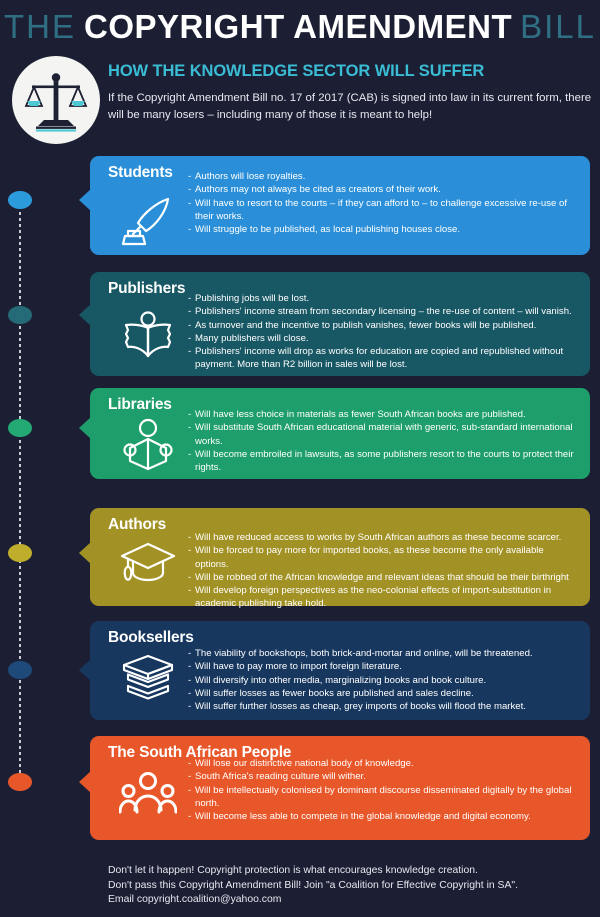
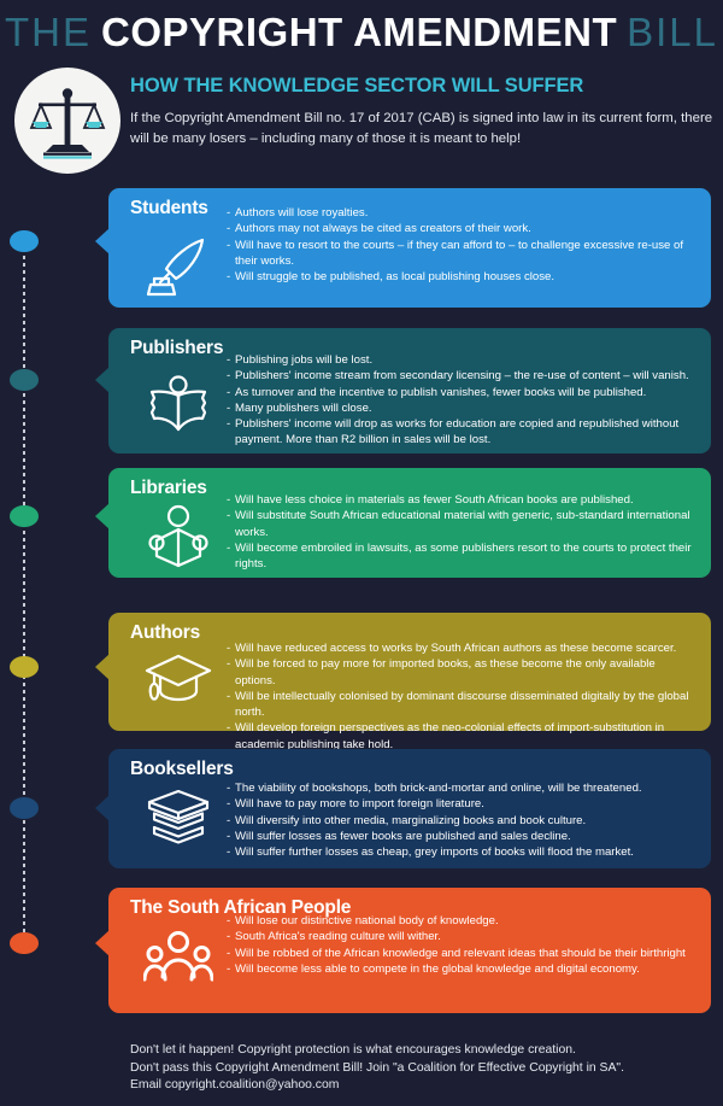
  THE
  COPYRIGHT AMENDMENT
  BILL
  HOW THE KNOWLEDGE SECTOR WILL SUFFER
  If the Copyright Amendment Bill no. 17 of 2017 (CAB) is signed into law in its current form, there will be many losers – including many of those it is meant to help!
  Students
  Authors will lose royalties.
  Authors may not always be cited as creators of their work.
  Will have to resort to the courts – if they can afford to – to challenge excessive re-use of their works.
  Will struggle to be published, as local publishing houses close.
  Publishers
  Publishing jobs will be lost.
  Publishers' income stream from secondary licensing – the re-use of content – will vanish.
  As turnover and the incentive to publish vanishes, fewer books will be published.
  Many publishers will close.
  Publishers' income will drop as works for education are copied and republished without payment. More than R2 billion in sales will be lost.
  Libraries
  Will have less choice in materials as fewer South African books are published.
  Will substitute South African educational material with generic, sub-standard international works.
  Will become embroiled in lawsuits, as some publishers resort to the courts to protect their rights.
  Authors
  Will have reduced access to works by South African authors as these become scarcer.
  Will be forced to pay more for imported books, as these become the only available options.
- Will be robbed of the African knowledge and relevant ideas that should be their birthright
+ Will be intellectually colonised by dominant discourse disseminated digitally by the global north.
  Will develop foreign perspectives as the neo-colonial effects of import-substitution in academic publishing take hold.
  Booksellers
  The viability of bookshops, both brick-and-mortar and online, will be threatened.
  Will have to pay more to import foreign literature.
  Will diversify into other media, marginalizing books and book culture.
  Will suffer losses as fewer books are published and sales decline.
  Will suffer further losses as cheap, grey imports of books will flood the market.
  The South African People
  Will lose our distinctive national body of knowledge.
  South Africa's reading culture will wither.
- Will be intellectually colonised by dominant discourse disseminated digitally by the global north.
+ Will be robbed of the African knowledge and relevant ideas that should be their birthright
  Will become less able to compete in the global knowledge and digital economy.
  Don't let it happen! Copyright protection is what encourages knowledge creation.
  Don't pass this Copyright Amendment Bill! Join "a Coalition for Effective Copyright in SA".
  Email copyright.coalition@yahoo.com
